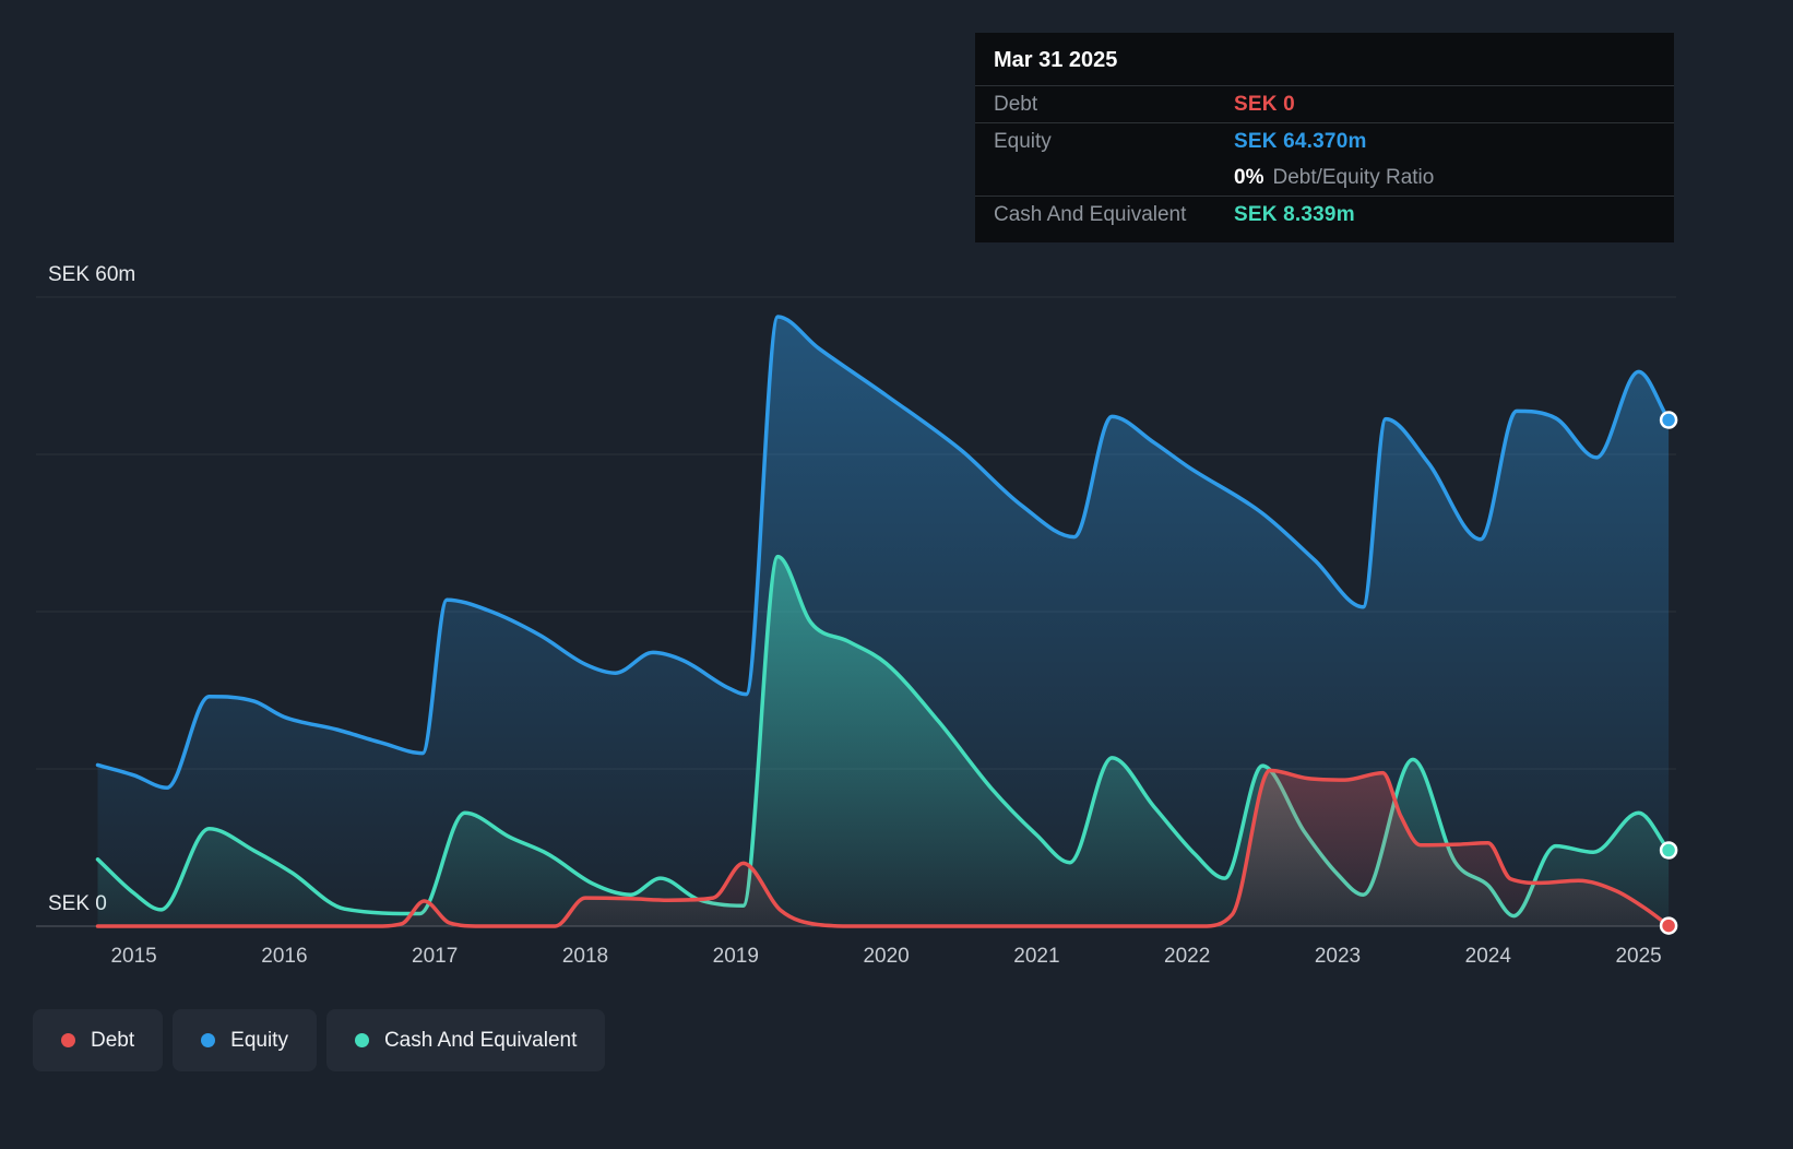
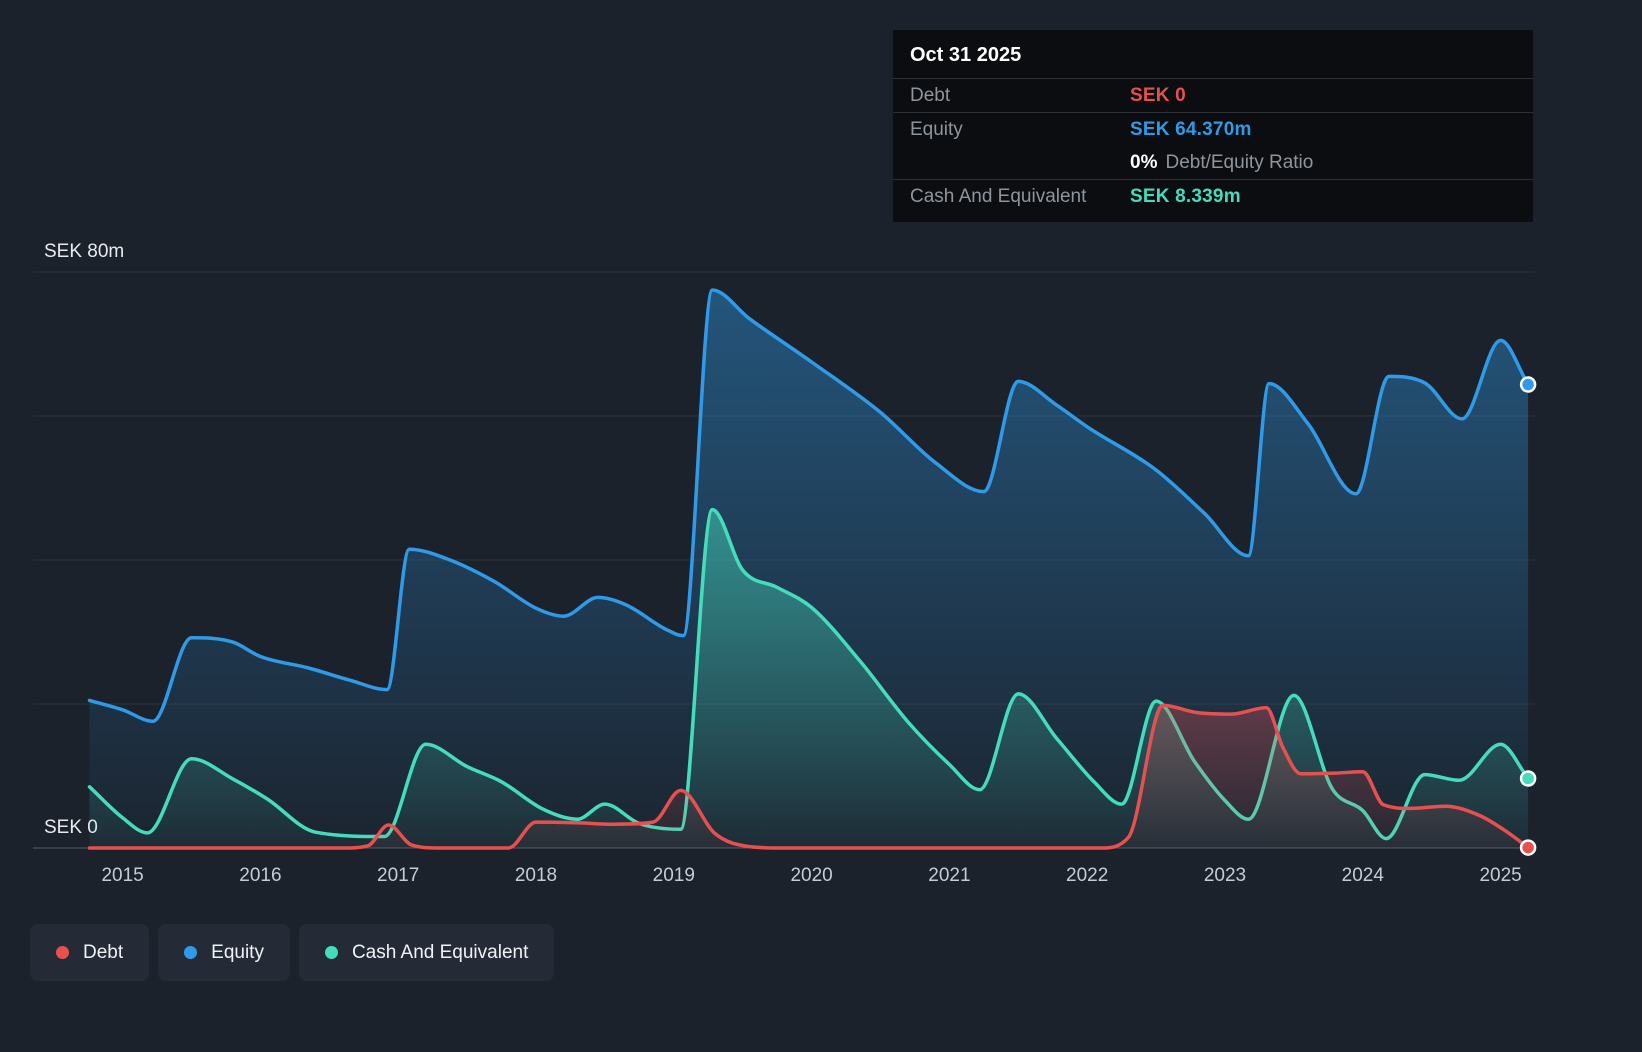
- SEK 60m
+ SEK 80m
  SEK
  2015
  2016
  2017
  2018
  2019
  2020
  2021
  2022
  2023
  2024
  2025
- Mar 31 2025
+ Oct 31 2025
  Debt
  SEK 0
  Equity
  SEK 64.370m
  0% Debt/Equity Ratio
  Cash And Equivalent
  SEK 8.339m
  Debt
  Equity
  Cash And Equivalent
